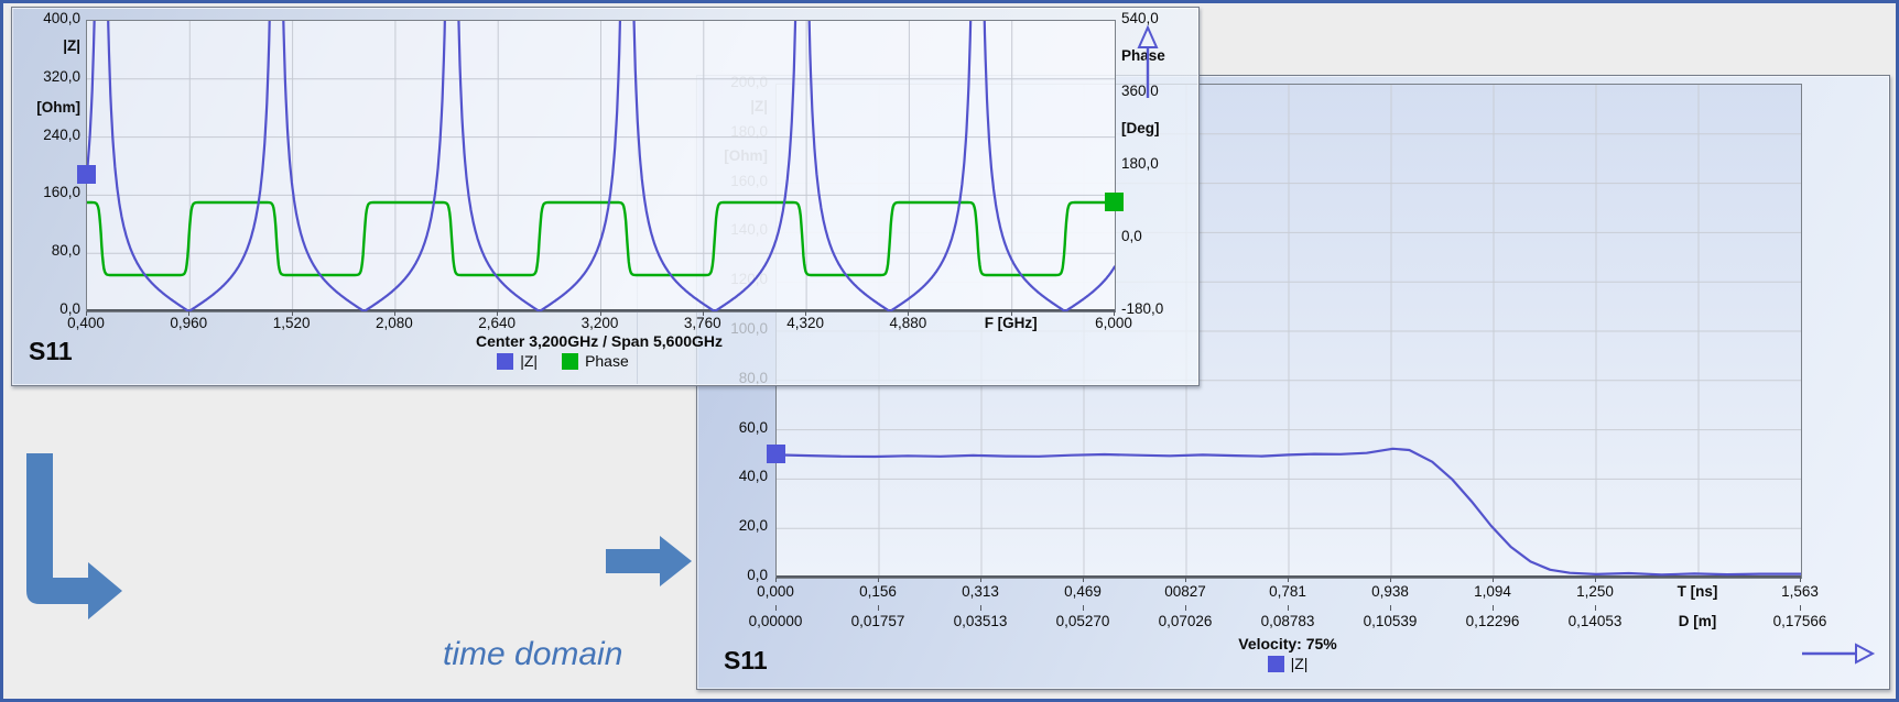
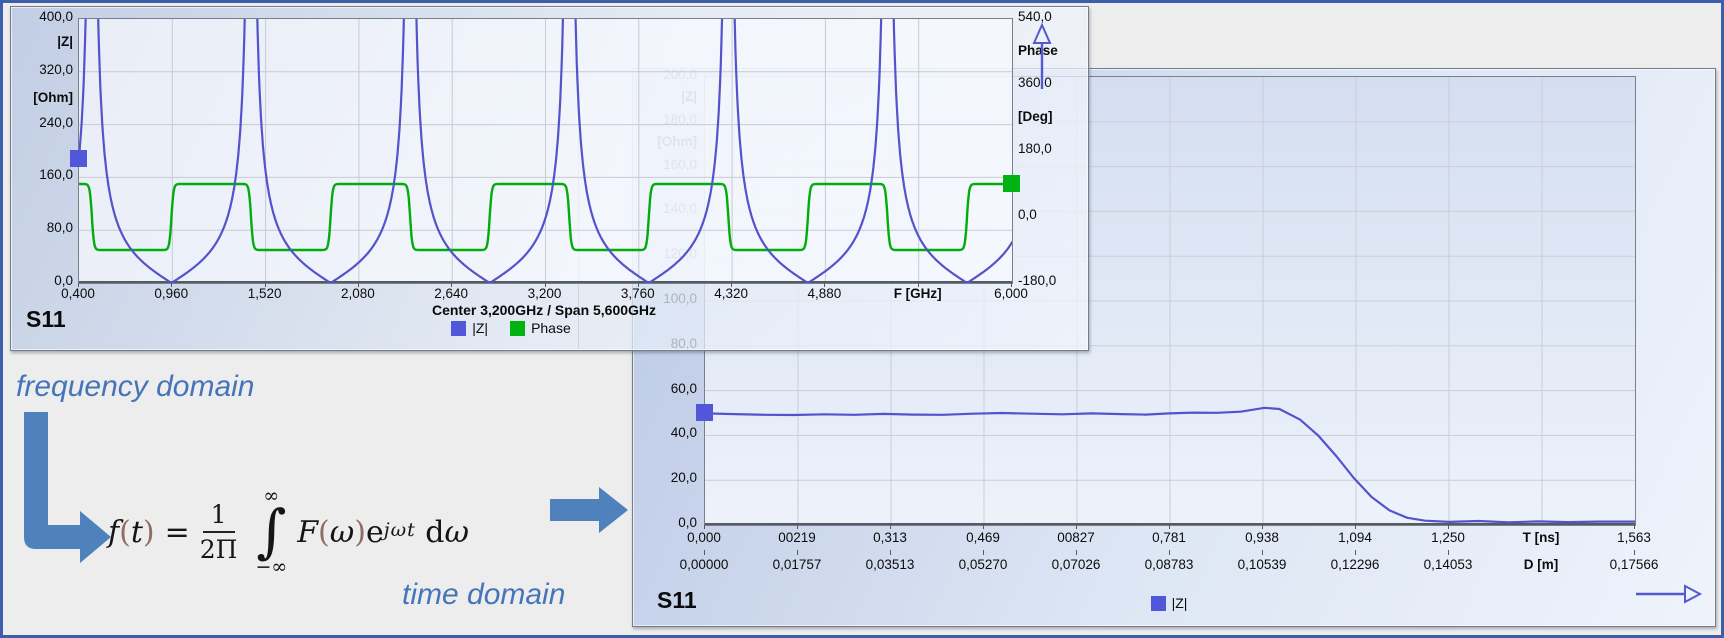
  60,0
  40,0
  20,0
  0,0
  0,000
- 0,156
+ 00219
  0,313
  0,469
  00827
  0,781
  0,938
  1,094
  1,250
  1,563
  T [ns]
  0,00000
  0,01757
  0,03513
  0,05270
  0,07026
  0,08783
  0,10539
  0,12296
  0,14053
  0,17566
  D [m]
- Velocity: 75%
  |Z|
  S11
  400,0
  320,0
  240,0
  160,0
  80,0
  0,0
  |Z|
  [Ohm]
  540,0
  3600
  180,0
  0,0
  -180,0
  Phase
  [Deg]
  0,400
  0,960
  1,520
  2,080
  2,640
  3,200
  3,760
  4,320
  4,880
  6,000
  F [GHz]
  Center 3,200GHz / Span 5,600GHz
  |Z|
  Phase
  S11
+ frequency domain
+ f(t) =
+ 1
+ 2Π
+ ∞
+ ∫
+ −∞
+ F(ω)ejωt dω
  time domain
